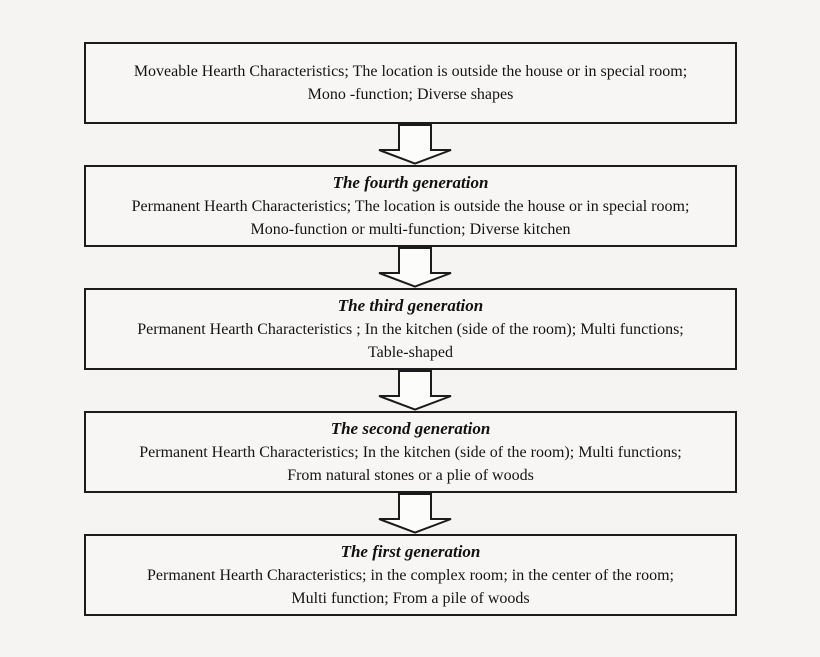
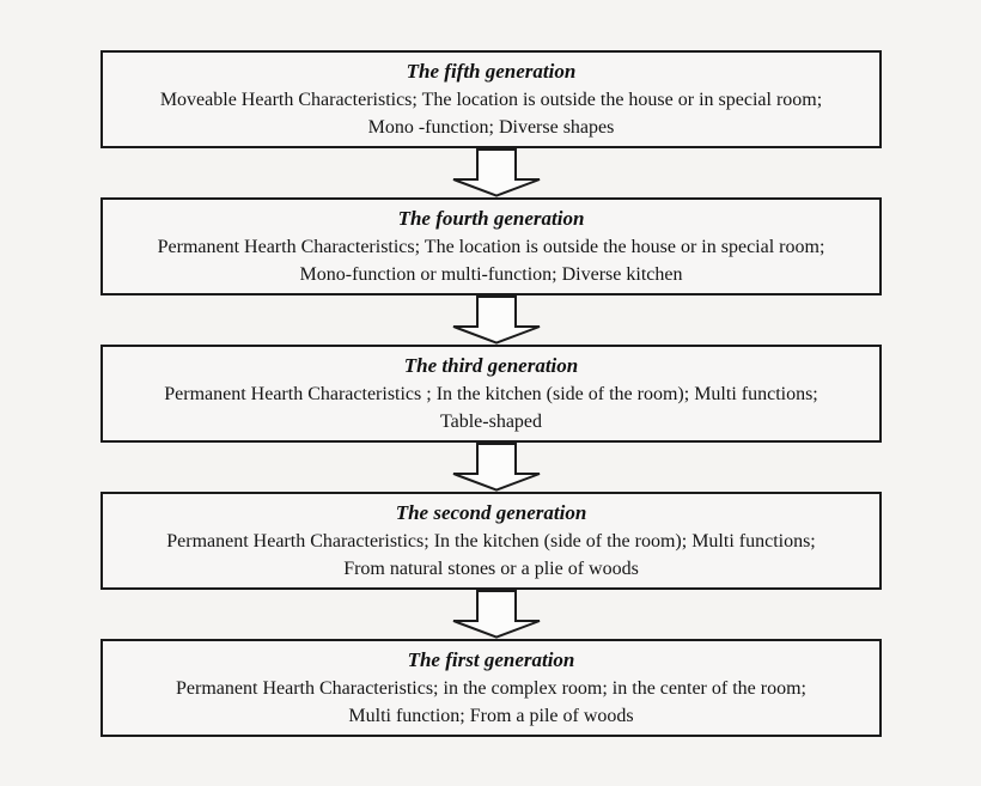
+ The fifth generation
  Moveable Hearth Characteristics; The location is outside the house or in special room;
  Mono -function; Diverse shapes
  The fourth generation
  Permanent Hearth Characteristics; The location is outside the house or in special room;
  Mono-function or multi-function; Diverse kitchen
  The third generation
  Permanent Hearth Characteristics ; In the kitchen (side of the room); Multi functions;
  Table-shaped
  The second generation
  Permanent Hearth Characteristics; In the kitchen (side of the room); Multi functions;
  From natural stones or a plie of woods
  The first generation
  Permanent Hearth Characteristics; in the complex room; in the center of the room;
  Multi function; From a pile of woods
